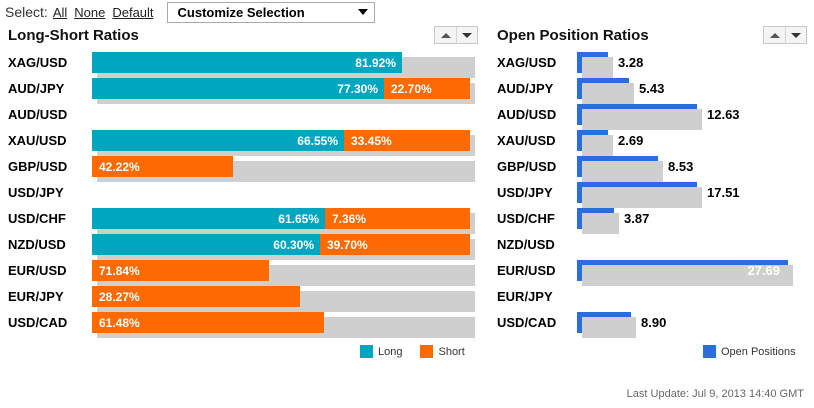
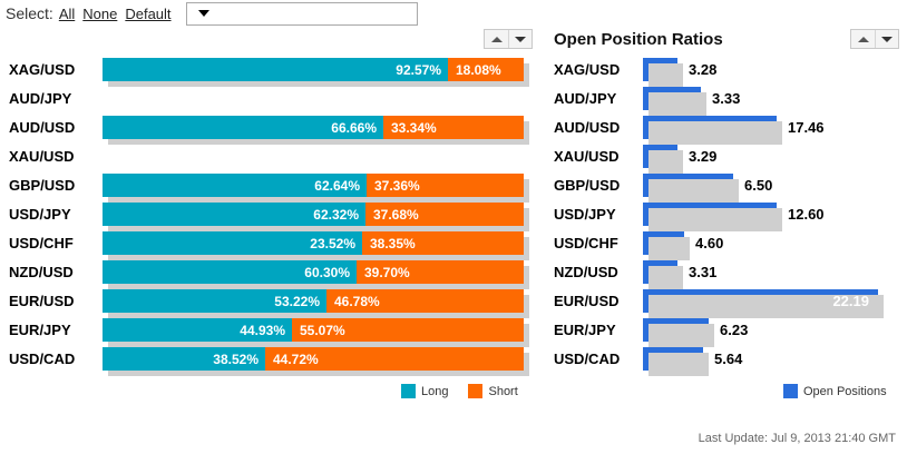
  Select:
  All
  None
  Default
- Customize Selection
- Long-Short Ratios
  XAG/USD
- 81.92%
+ 92.57%
+ 18.08%
  AUD/JPY
- 77.30%
- 22.70%
  AUD/USD
+ 66.66%
+ 33.34%
  XAU/USD
- 66.55%
- 33.45%
  GBP/USD
+ 62.64%
- 42.22%
+ 37.36%
  USD/JPY
+ 62.32%
+ 37.68%
  USD/CHF
- 61.65%
+ 23.52%
- 7.36%
+ 38.35%
  NZD/USD
  60.30%
  39.70%
  EUR/USD
+ 53.22%
- 71.84%
+ 46.78%
  EUR/JPY
+ 44.93%
- 28.27%
+ 55.07%
  USD/CAD
+ 38.52%
- 61.48%
+ 44.72%
  Open Position Ratios
  XAG/USD
  3.28
  AUD/JPY
- 5.43
+ 3.33
  AUD/USD
- 12.63
+ 17.46
  XAU/USD
- 2.69
+ 3.29
  GBP/USD
- 8.53
+ 6.50
  USD/JPY
- 17.51
+ 12.60
  USD/CHF
- 3.87
+ 4.60
  NZD/USD
+ 3.31
  EUR/USD
- 27.69
+ 22.19
  EUR/JPY
+ 6.23
  USD/CAD
- 8.90
+ 5.64
  Long
  Short
  Open Positions
- Last Update: Jul 9, 2013 14:40 GMT
+ Last Update: Jul 9, 2013 21:40 GMT
